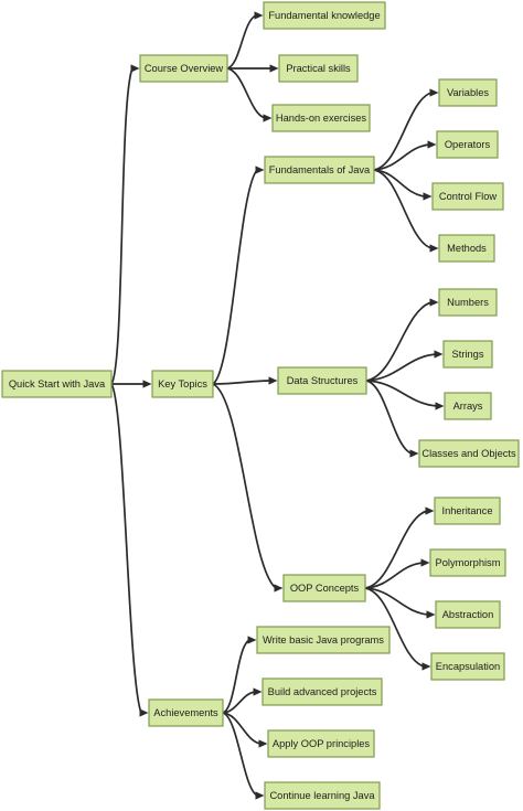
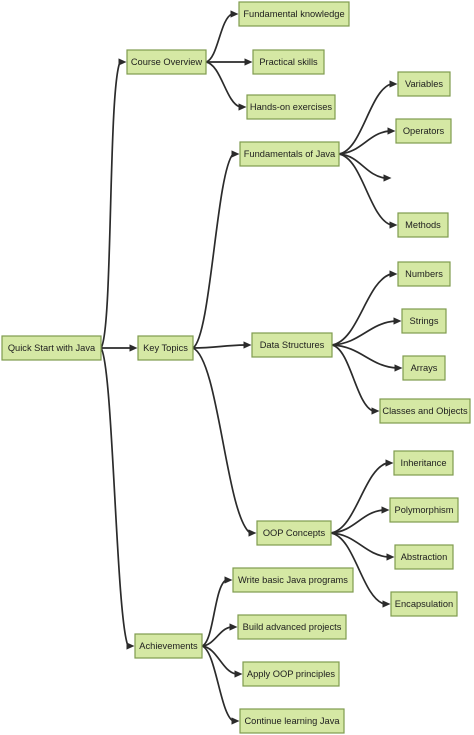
  Quick Start with Java
  Course Overview
  Key Topics
  Achievements
  Fundamental knowledge
  Practical skills
  Hands-on exercises
  Fundamentals of Java
  Data Structures
  OOP Concepts
  Variables
  Operators
- Control Flow
  Methods
  Numbers
  Strings
  Arrays
  Classes and Objects
  Inheritance
  Polymorphism
  Abstraction
  Encapsulation
  Write basic Java programs
  Build advanced projects
  Apply OOP principles
  Continue learning Java
